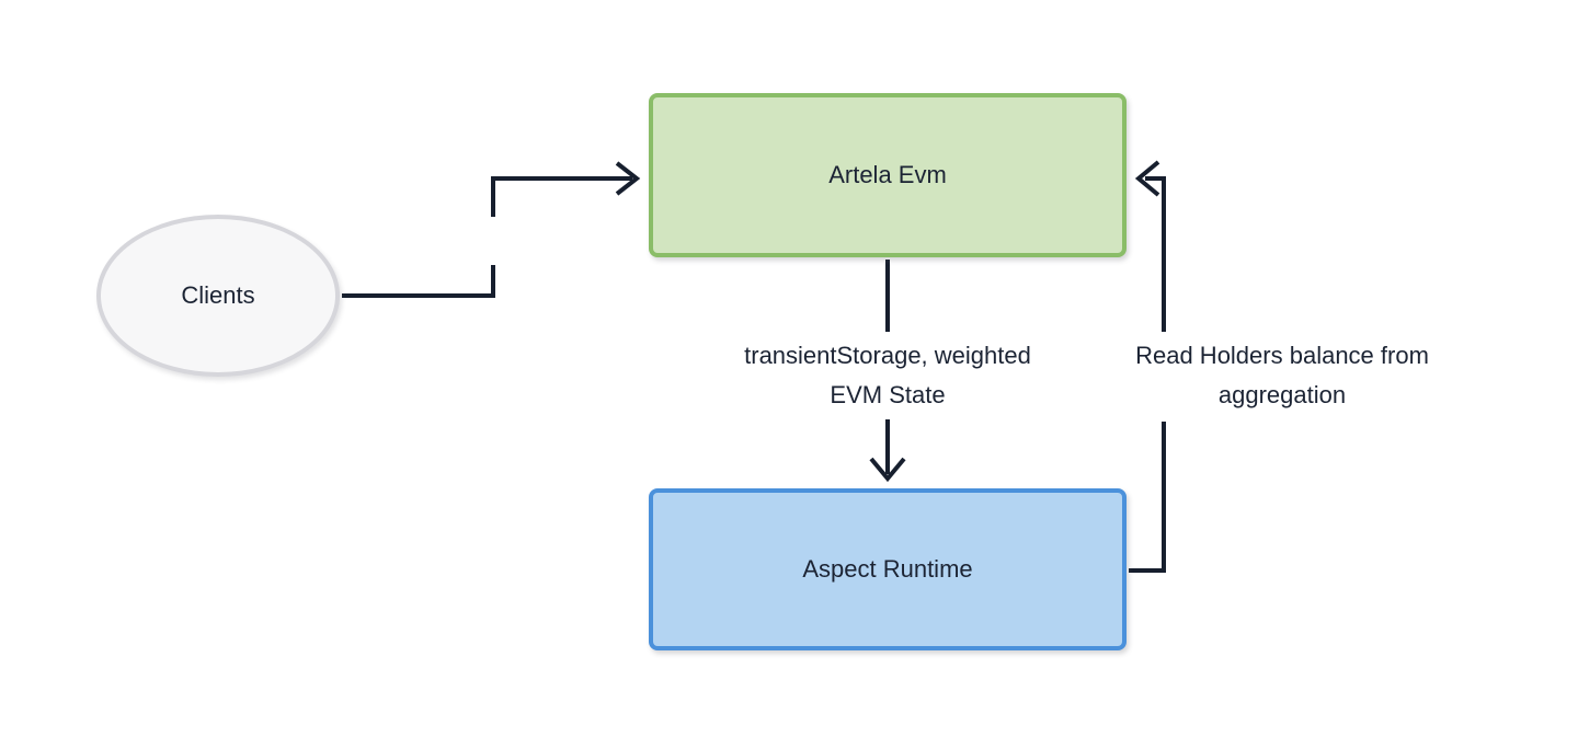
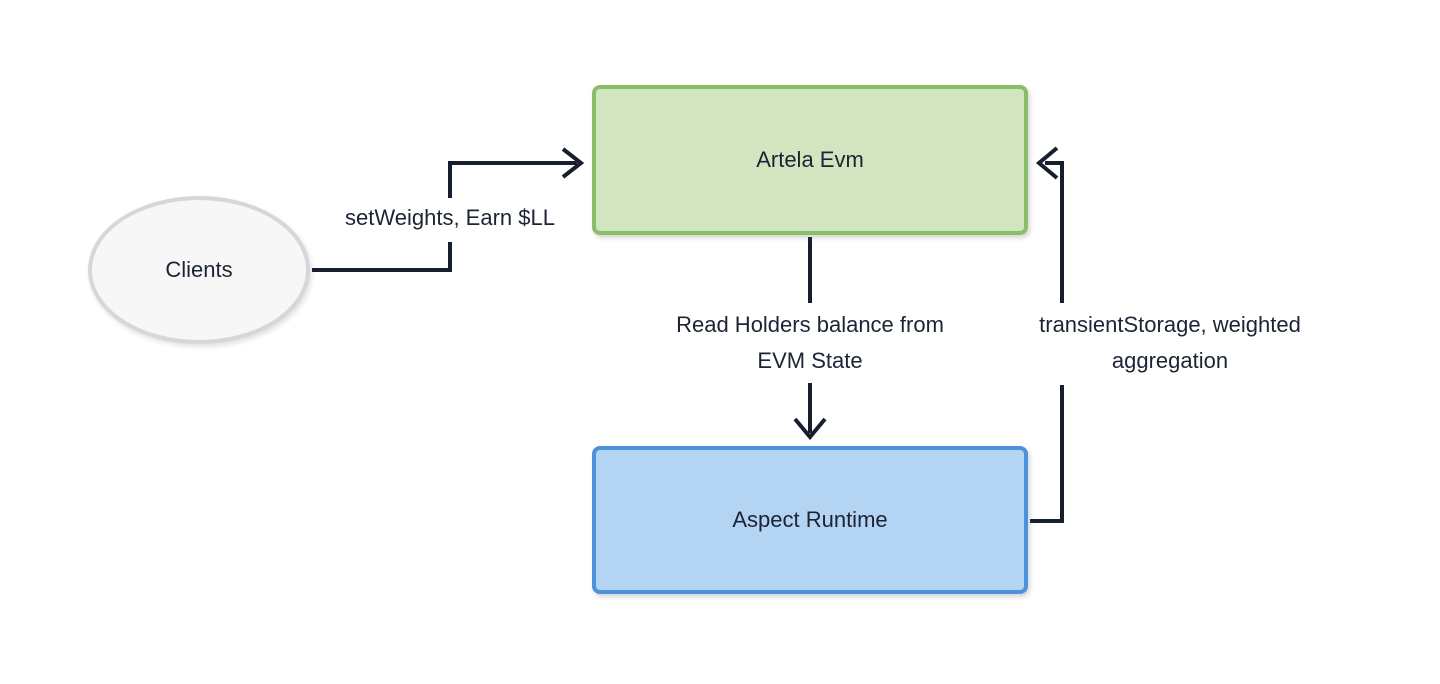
  Clients
  Artela Evm
  Aspect Runtime
+ setWeights, Earn $LL
- transientStorage, weighted
+ Read Holders balance from
  EVM State
- Read Holders balance from
+ transientStorage, weighted
  aggregation
